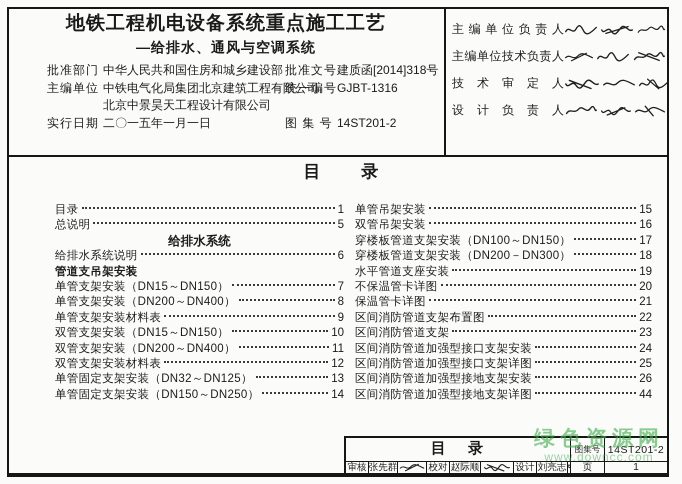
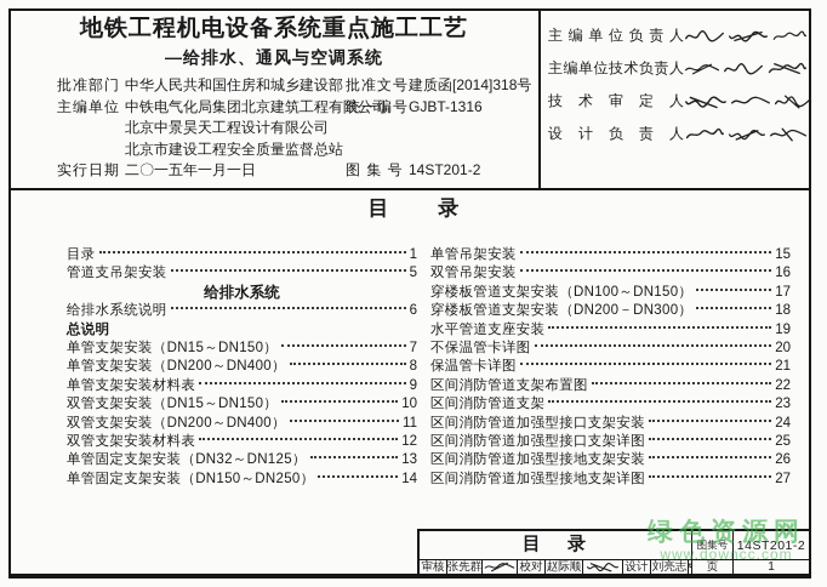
  地铁工程机电设备系统重点施工工艺
  —给排水、通风与空调系统
  批准部门 中华人民共和国住房和城乡建设部
  批准文号
  建质函[2014]318号
  主编单位 中铁电气化局集团北京建筑工程有限公司
  统一编号
  GJBT-1316
  北京中景昊天工程设计有限公司
+ 北京市建设工程安全质量监督总站
  实行日期 二〇一五年一月一日
  图 集 号
  14ST201-2
  主编单位负责人
  主编单位技术负责人
  技术审定人
  设计负责人
  目 录
  目录
  1
- 总说明
+ 管道支吊架安装
  5
  给排水系统
  给排水系统说明
  6
- 管道支吊架安装
+ 总说明
  单管支架安装（DN15～DN150）
  7
  单管支架安装（DN200～DN400）
  8
  单管支架安装材料表
  9
  双管支架安装（DN15～DN150）
  10
  双管支架安装（DN200～DN400）
  11
  双管支架安装材料表
  12
  单管固定支架安装（DN32～DN125）
  13
  单管固定支架安装（DN150～DN250）
  14
  单管吊架安装
  15
  双管吊架安装
  16
  穿楼板管道支架安装（DN100～DN150）
  17
  穿楼板管道支架安装（DN200－DN300）
  18
  水平管道支座安装
  19
  不保温管卡详图
  20
  保温管卡详图
  21
  区间消防管道支架布置图
  22
  区间消防管道支架
  23
  区间消防管道加强型接口支架安装
  24
  区间消防管道加强型接口支架详图
  25
  区间消防管道加强型接地支架安装
  26
  区间消防管道加强型接地支架详图
- 44
+ 27
  目 录
  图集号
  14ST201-2
  审核
  张先群
  校对
  赵际顺
  设计
  刘亮志
  页
  1
  绿色资源网
  www.downcc.com
